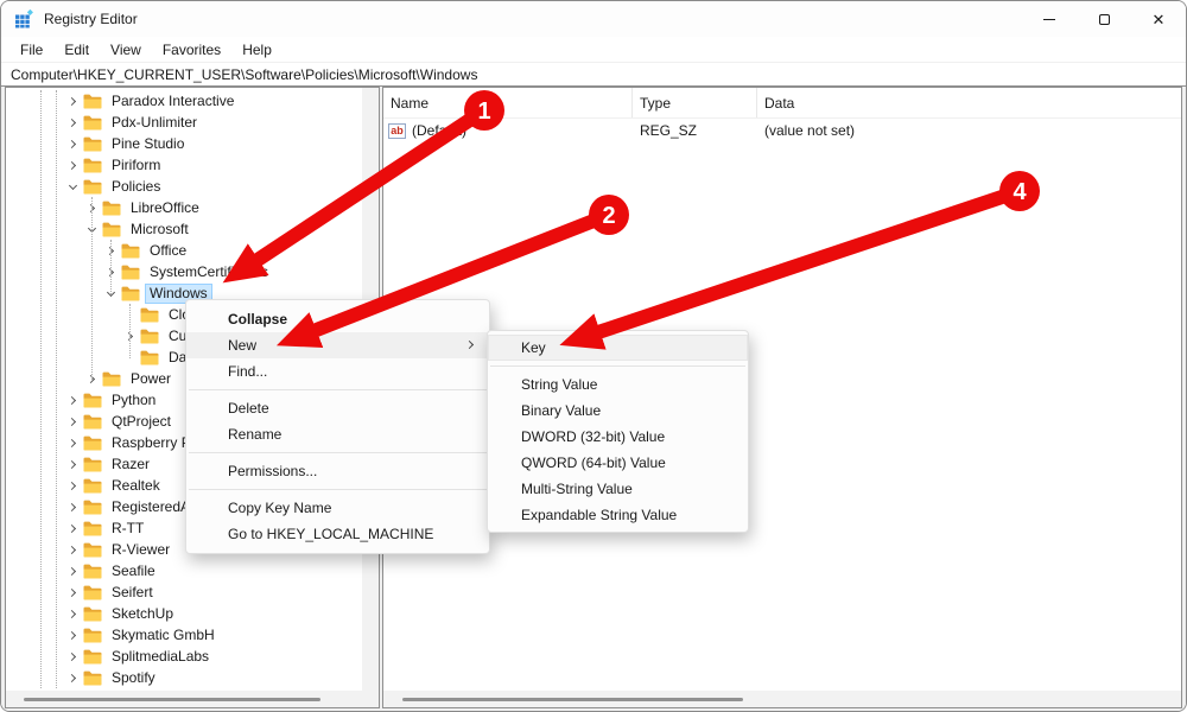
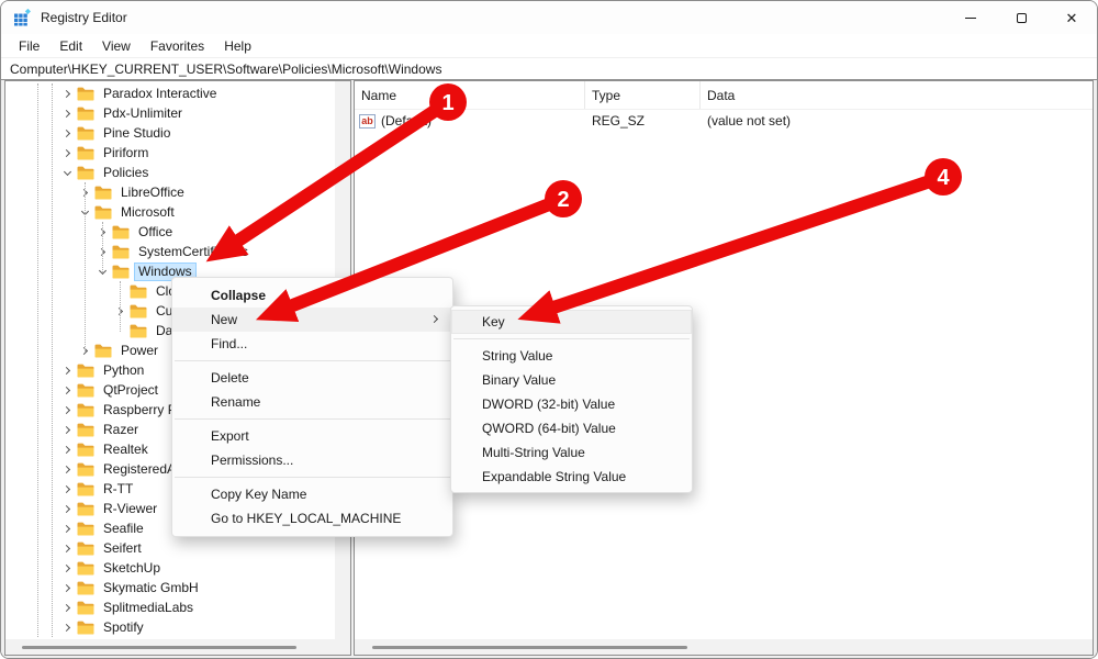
  Registry Editor
  ✕
  File
  Edit
  View
  Favorites
  Help
  Computer\HKEY_CURRENT_USER\Software\Policies\Microsoft\Windows
  Paradox Interactive
  Pdx-Unlimiter
  Pine Studio
  Piriform
  Policies
  LibreOffice
  Microsoft
  Office
  SystemCertificates
  Windows
  Cu
  Da
  Power
  Python
  QtProject
  Raspberry
  Razer
  Realtek
  Registered
  R-TT
  R-Viewer
  Seafile
  Seifert
  SketchUp
  Skymatic GmbH
  SplitmediaLabs
  Spotify
  Name
  Type
  Data
  ab
  REG_SZ
  (value not set)
  Collapse
  New
  Find...
  Delete
  Rename
+ Export
  Permissions...
  Copy Key Name
  Go to HKEY_LOCAL_MACHINE
  Key
  String Value
  Binary Value
  DWORD (32-bit) Value
  QWORD (64-bit) Value
  Multi-String Value
  Expandable String Value
  1
  2
  4
